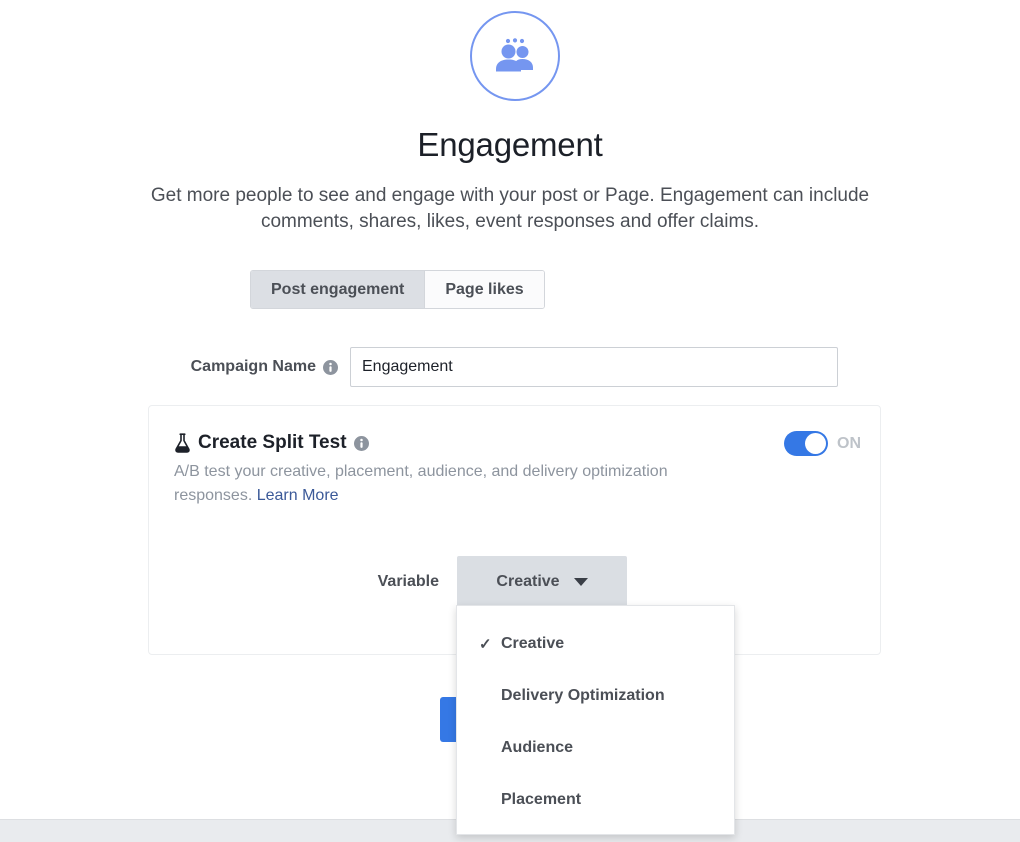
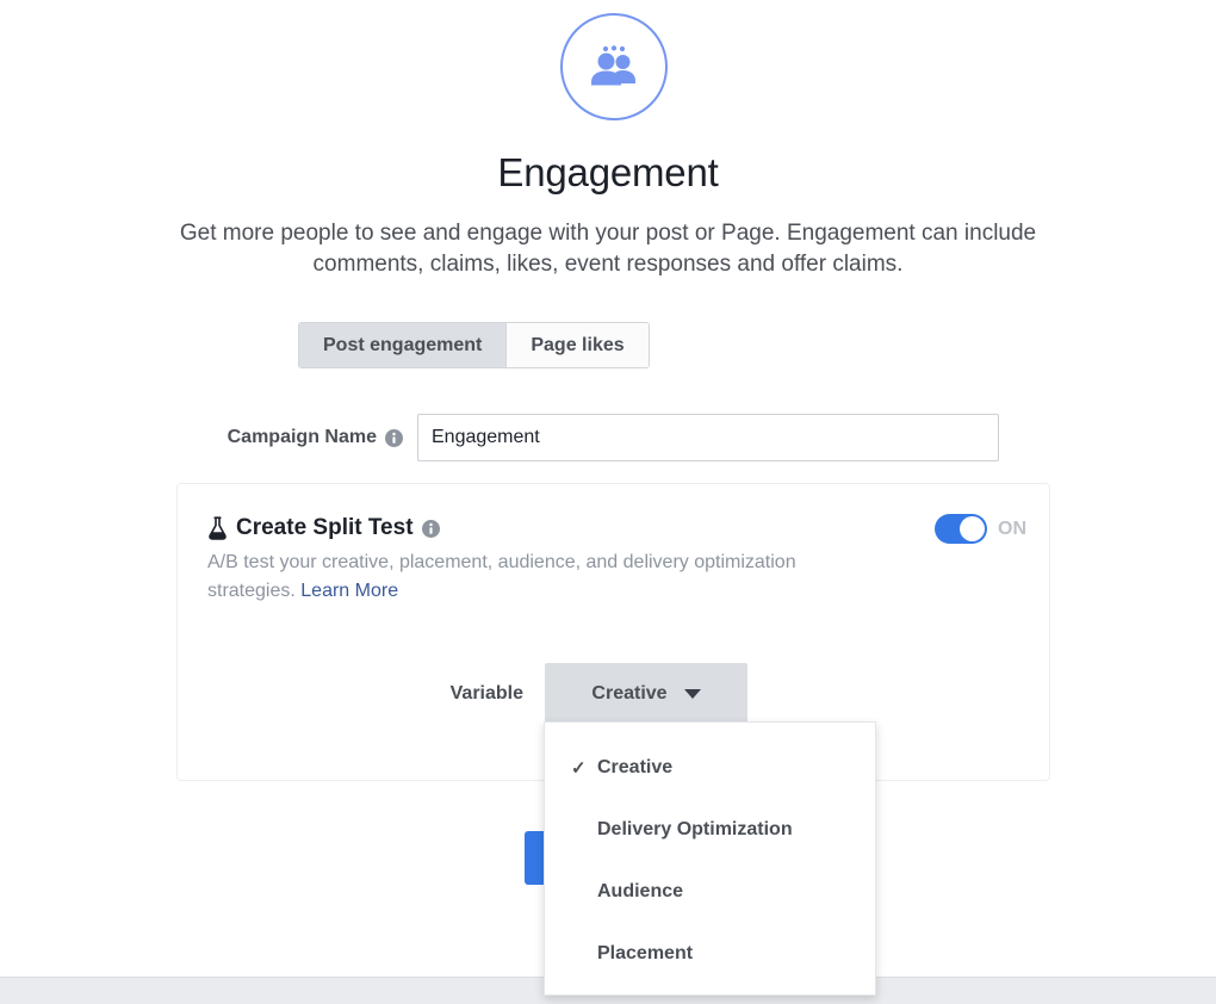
  Engagement
- Get more people to see and engage with your post or Page. Engagement can include comments, shares, likes, event responses and offer claims.
+ Get more people to see and engage with your post or Page. Engagement can include comments, claims, likes, event responses and offer claims.
  Post engagement
  Page likes
  Campaign Name
  Engagement
  Create Split Test
- A/B test your creative, placement, audience, and delivery optimization responses. Learn More
+ A/B test your creative, placement, audience, and delivery optimization strategies. Learn More
  ON
  Variable
  Creative
  ✓
  Creative
  Delivery Optimization
  Audience
  Placement
